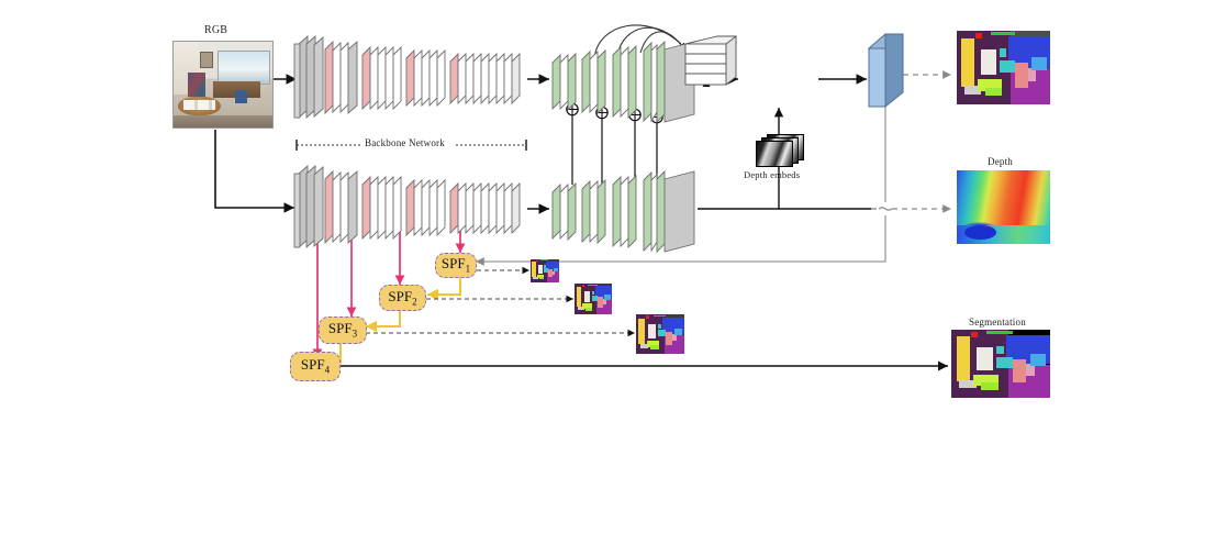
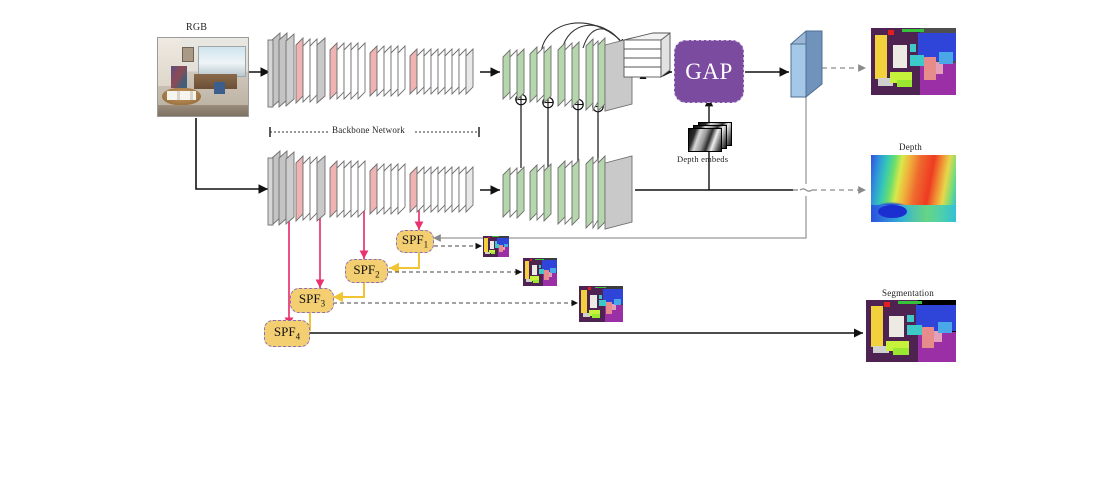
  RGB
  Backbone Network
+ GAP
  Depth embeds
  SPF1
  SPF2
  SPF3
  SPF4
  Depth
  Segmentation
